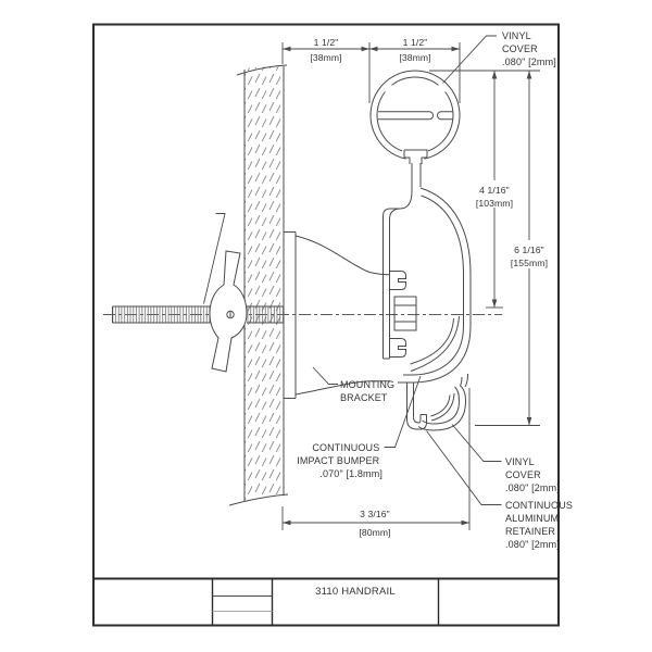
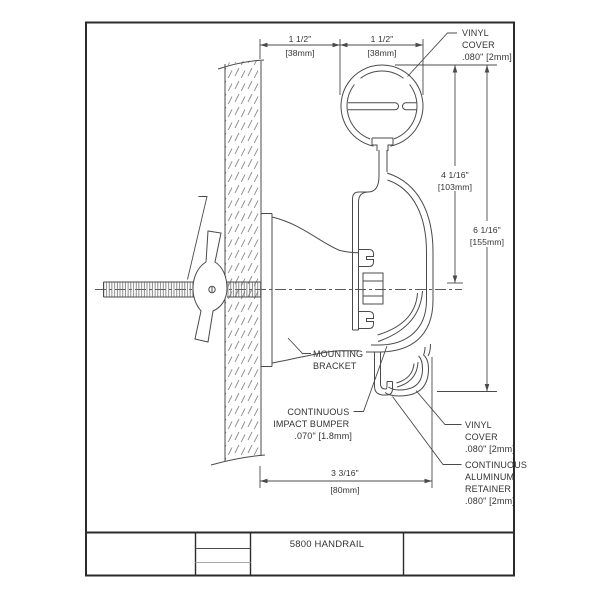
  1 1/2"
  [38mm]
  1 1/2"
  [38mm]
  4 1/16"
  [103mm]
  6 1/16"
  [155mm]
  3 3/16"
  [80mm]
  VINYL COVER .080" [2mm]
  MOUNTING BRACKET
  CONTINUOUS IMPACT BUMPER .070" [1.8mm]
  VINYL COVER .080" [2mm
  CONTINUOUS ALUMINUM RETAINER .080" [2mm
- 3110 HANDRAIL
+ 5800 HANDRAIL
